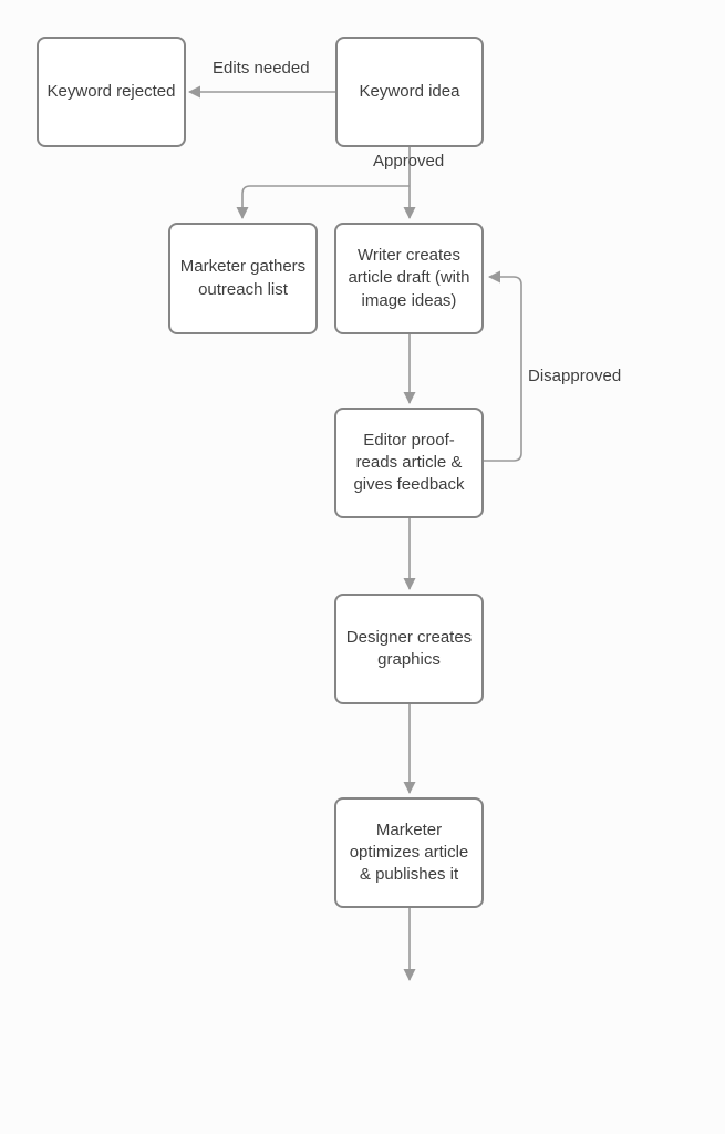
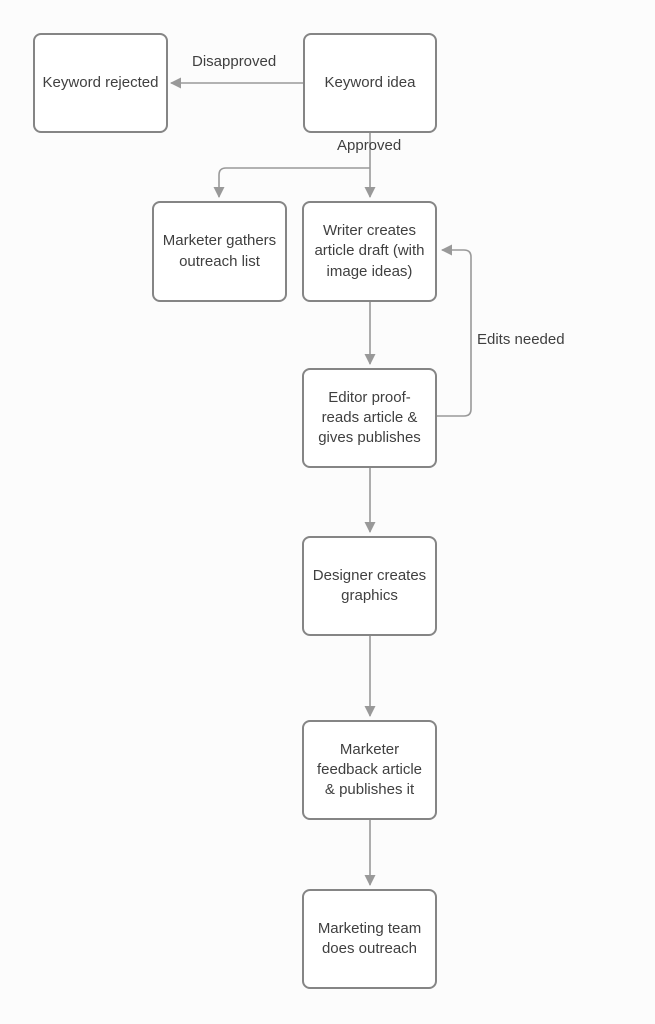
  Keyword rejected
  Keyword idea
  Marketer gathers outreach list
  Writer creates article draft (with image ideas)
- Editor proof-reads article & gives feedback
+ Editor proof-reads article & gives publishes
  Designer creates graphics
- Marketer optimizes article & publishes it
+ Marketer feedback article & publishes it
+ Marketing team does outreach
- Edits needed
+ Disapproved
  Approved
- Disapproved
+ Edits needed
